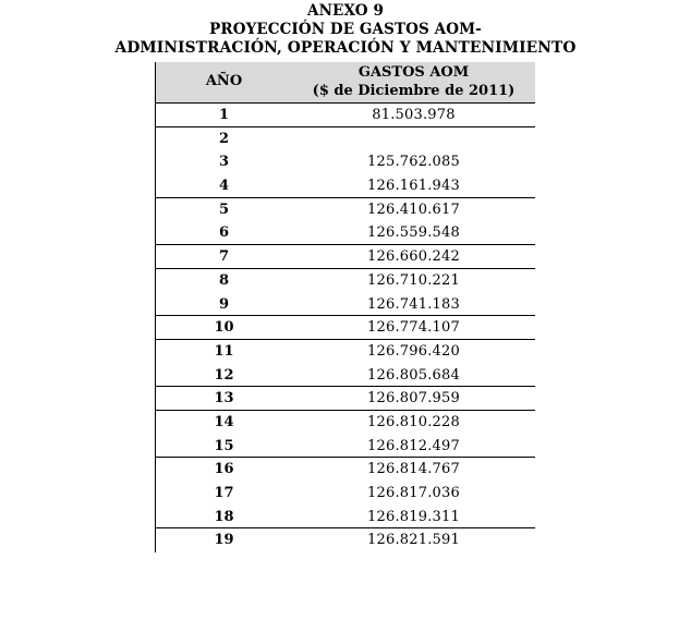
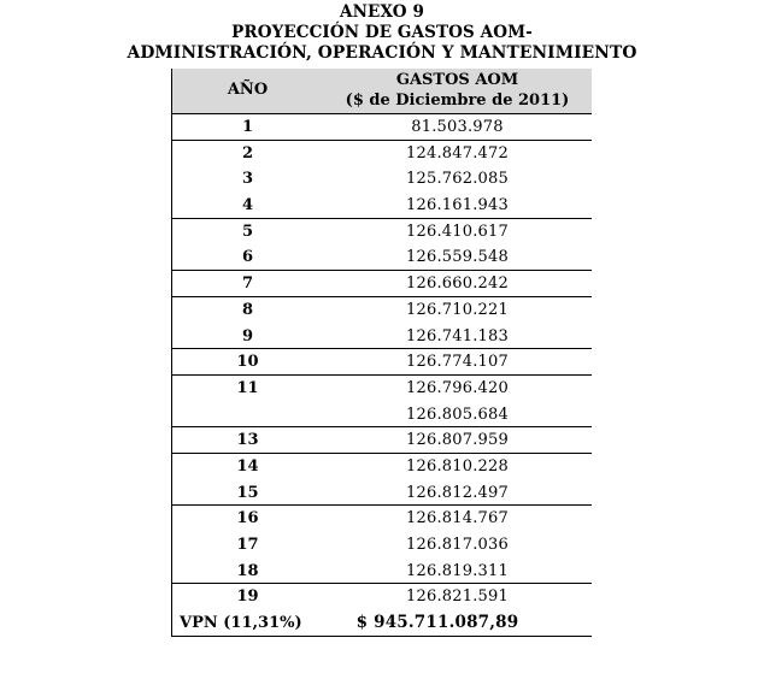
  ANEXO 9
  PROYECCIÓN DE GASTOS AOM-
  ADMINISTRACIÓN, OPERACIÓN Y MANTENIMIENTO
  AÑO
  GASTOS AOM
  ($ de Diciembre de 2011)
  1
  81.503.978
  2
+ 124.847.472
  3
  125.762.085
  4
  126.161.943
  5
  126.410.617
  6
  126.559.548
  7
  126.660.242
  8
  126.710.221
  9
  126.741.183
  10
  126.774.107
  11
  126.796.420
- 12
  126.805.684
  13
  126.807.959
  14
  126.810.228
  15
  126.812.497
  16
  126.814.767
  17
  126.817.036
  18
  126.819.311
  19
  126.821.591
+ VPN (11,31%)
+ $ 945.711.087,89
